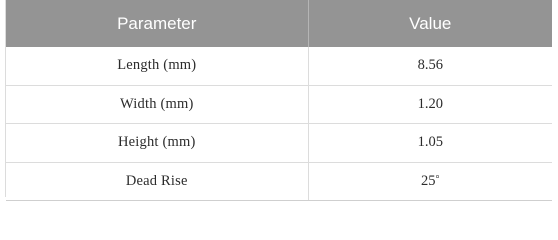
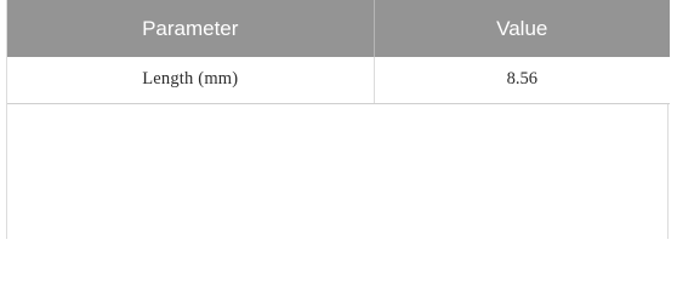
  Parameter	Value
  Length (mm)	8.56
- Width (mm)	1.20
- Height (mm)	1.05
- Dead Rise	25°
